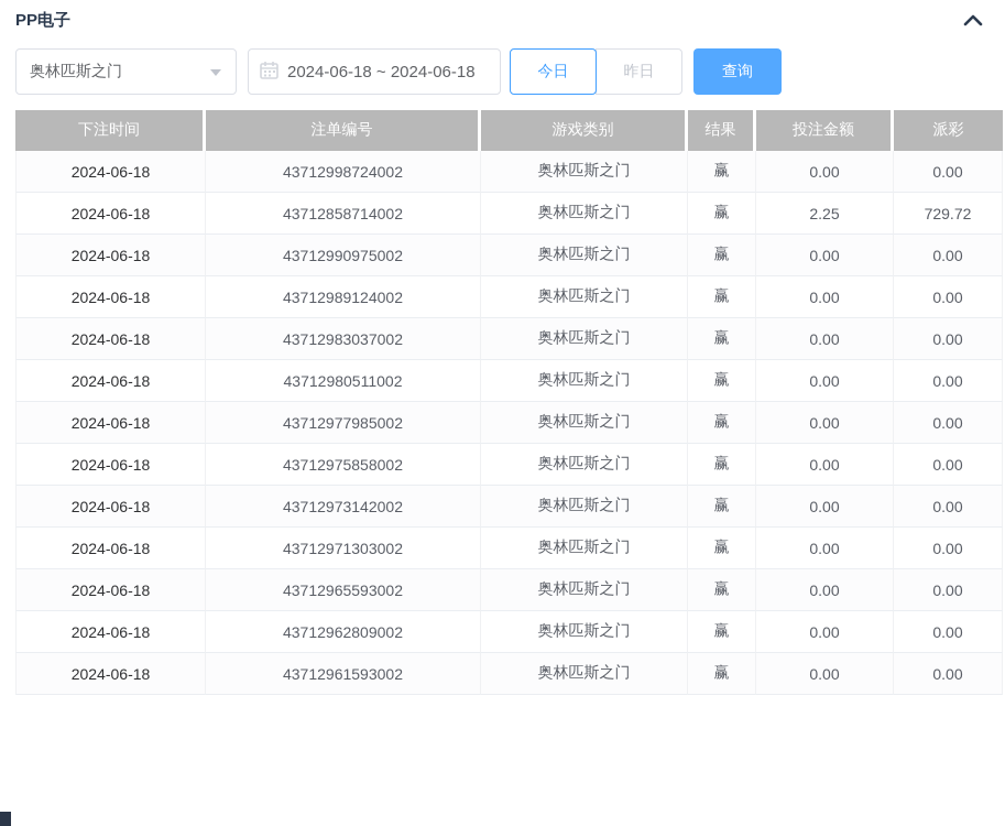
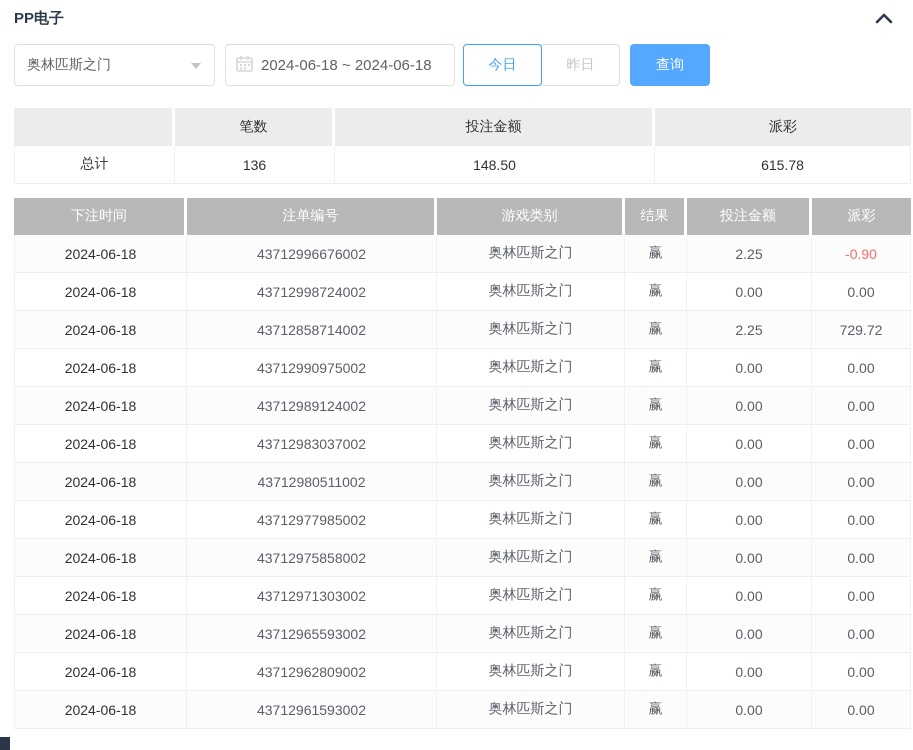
  PP电子
  奥林匹斯之门
  2024-06-18 ~ 2024-06-18
  今日
  昨日
  查询
+ 	笔数	投注金额	派彩
+ 总计	136	148.50	615.78
  下注时间	注单编号	游戏类别	结果	投注金额	派彩
+ 2024-06-18	43712996676002	奥林匹斯之门	赢	2.25	-0.90
  2024-06-18	43712998724002	奥林匹斯之门	赢	0.00	0.00
  2024-06-18	43712858714002	奥林匹斯之门	赢	2.25	729.72
  2024-06-18	43712990975002	奥林匹斯之门	赢	0.00	0.00
  2024-06-18	43712989124002	奥林匹斯之门	赢	0.00	0.00
  2024-06-18	43712983037002	奥林匹斯之门	赢	0.00	0.00
  2024-06-18	43712980511002	奥林匹斯之门	赢	0.00	0.00
  2024-06-18	43712977985002	奥林匹斯之门	赢	0.00	0.00
  2024-06-18	43712975858002	奥林匹斯之门	赢	0.00	0.00
- 2024-06-18	43712973142002	奥林匹斯之门	赢	0.00	0.00
  2024-06-18	43712971303002	奥林匹斯之门	赢	0.00	0.00
  2024-06-18	43712965593002	奥林匹斯之门	赢	0.00	0.00
  2024-06-18	43712962809002	奥林匹斯之门	赢	0.00	0.00
  2024-06-18	43712961593002	奥林匹斯之门	赢	0.00	0.00
